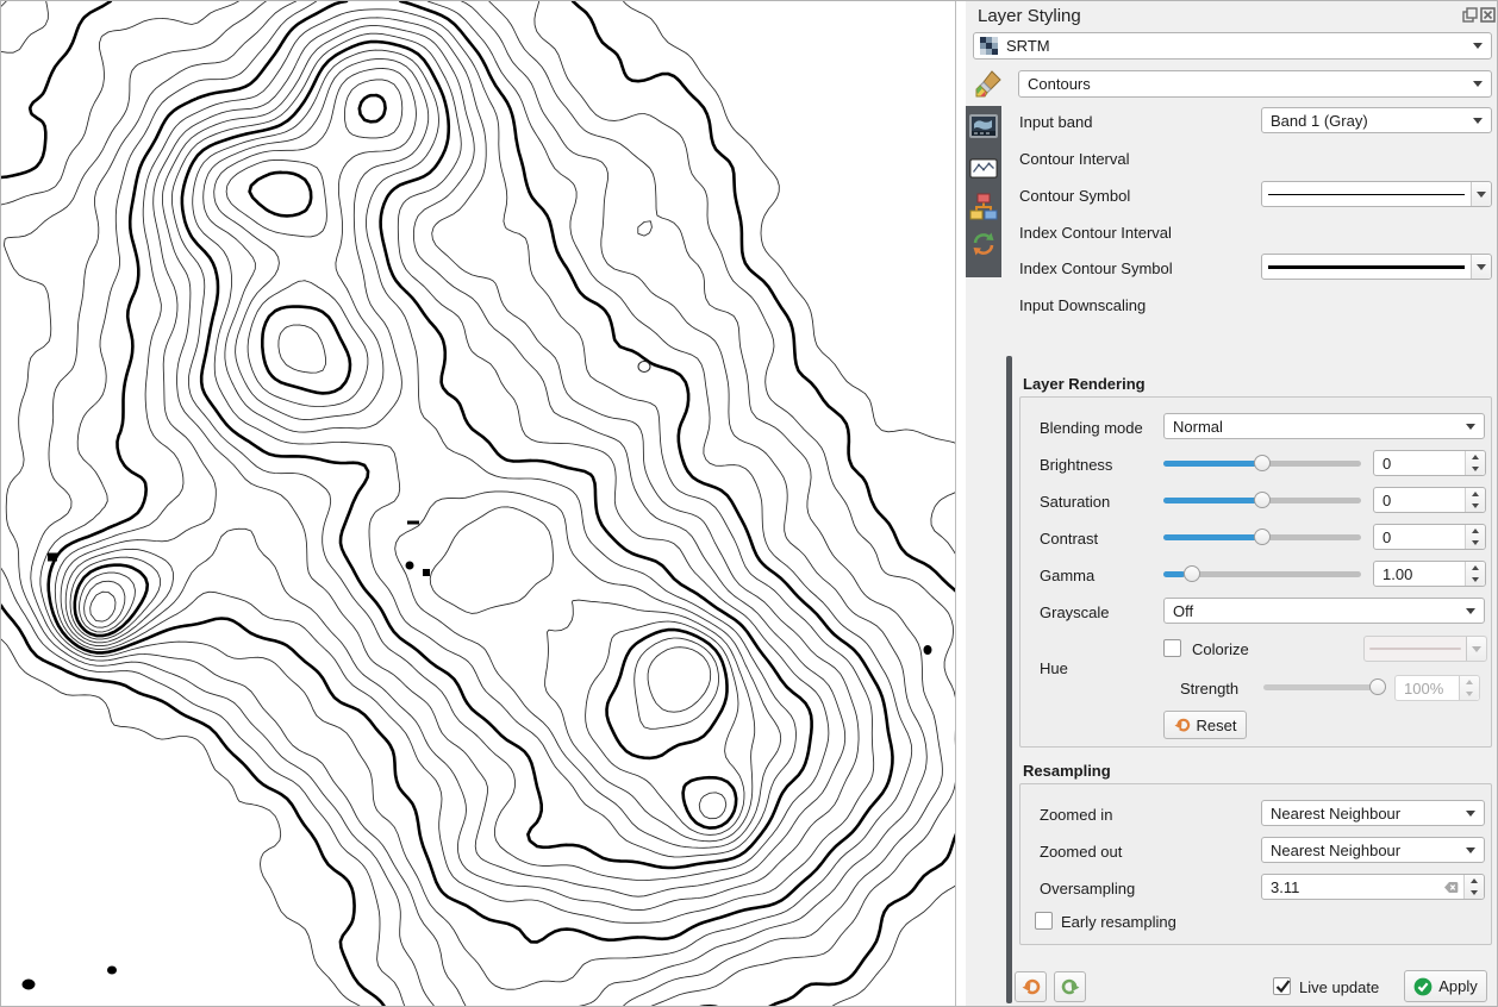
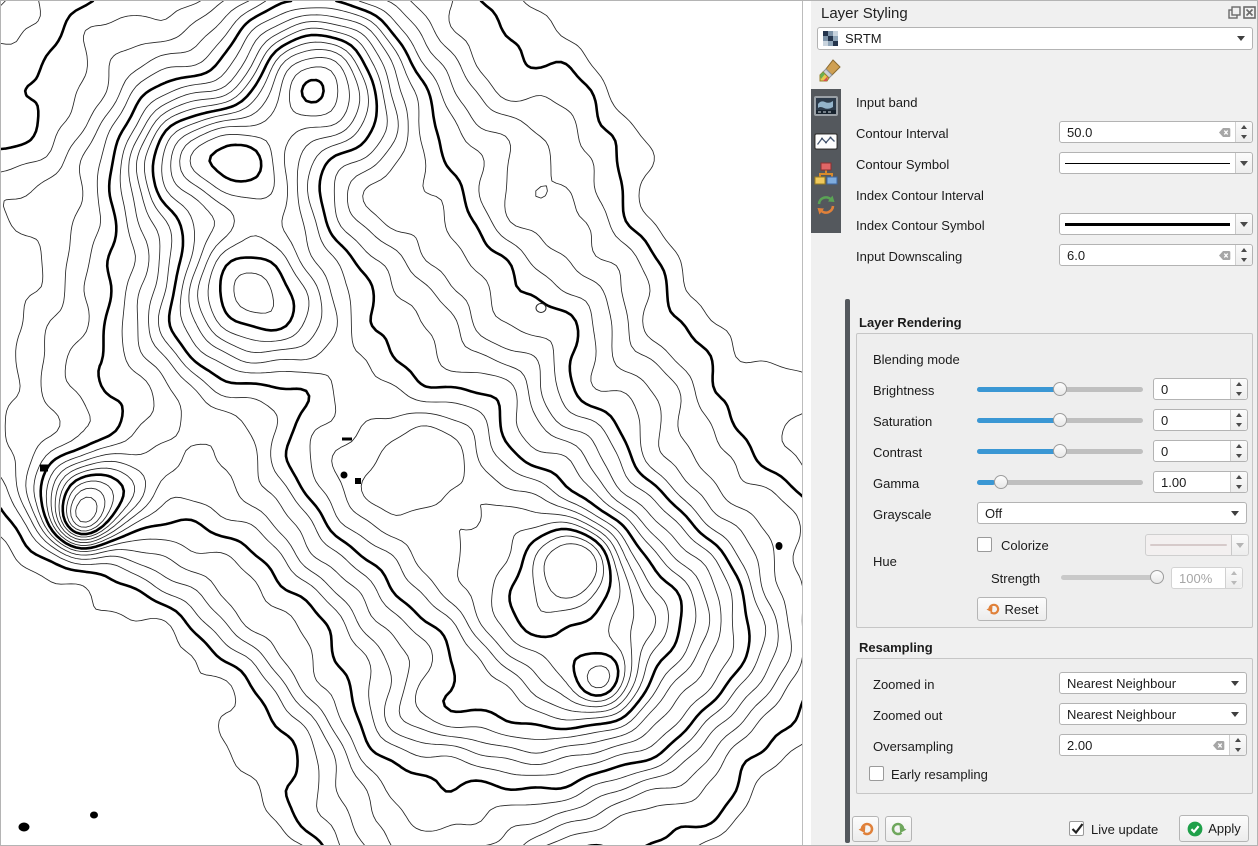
  Layer Styling
  SRTM
- Contours
  Input band
- Band 1 (Gray)
  Contour Interval
+ 50.0
  Contour Symbol
  Index Contour Interval
  Index Contour Symbol
  Input Downscaling
+ 6.0
  Layer Rendering
  Blending mode
- Normal
  Brightness
  0
  Saturation
  0
  Contrast
  0
  Gamma
  1.00
  Grayscale
  Off
  Hue
  Colorize
  Strength
  100%
  Reset
  Resampling
  Zoomed in
  Nearest Neighbour
  Zoomed out
  Nearest Neighbour
  Oversampling
- 3.11
+ 2.00
  Early resampling
  Live update
  Apply
